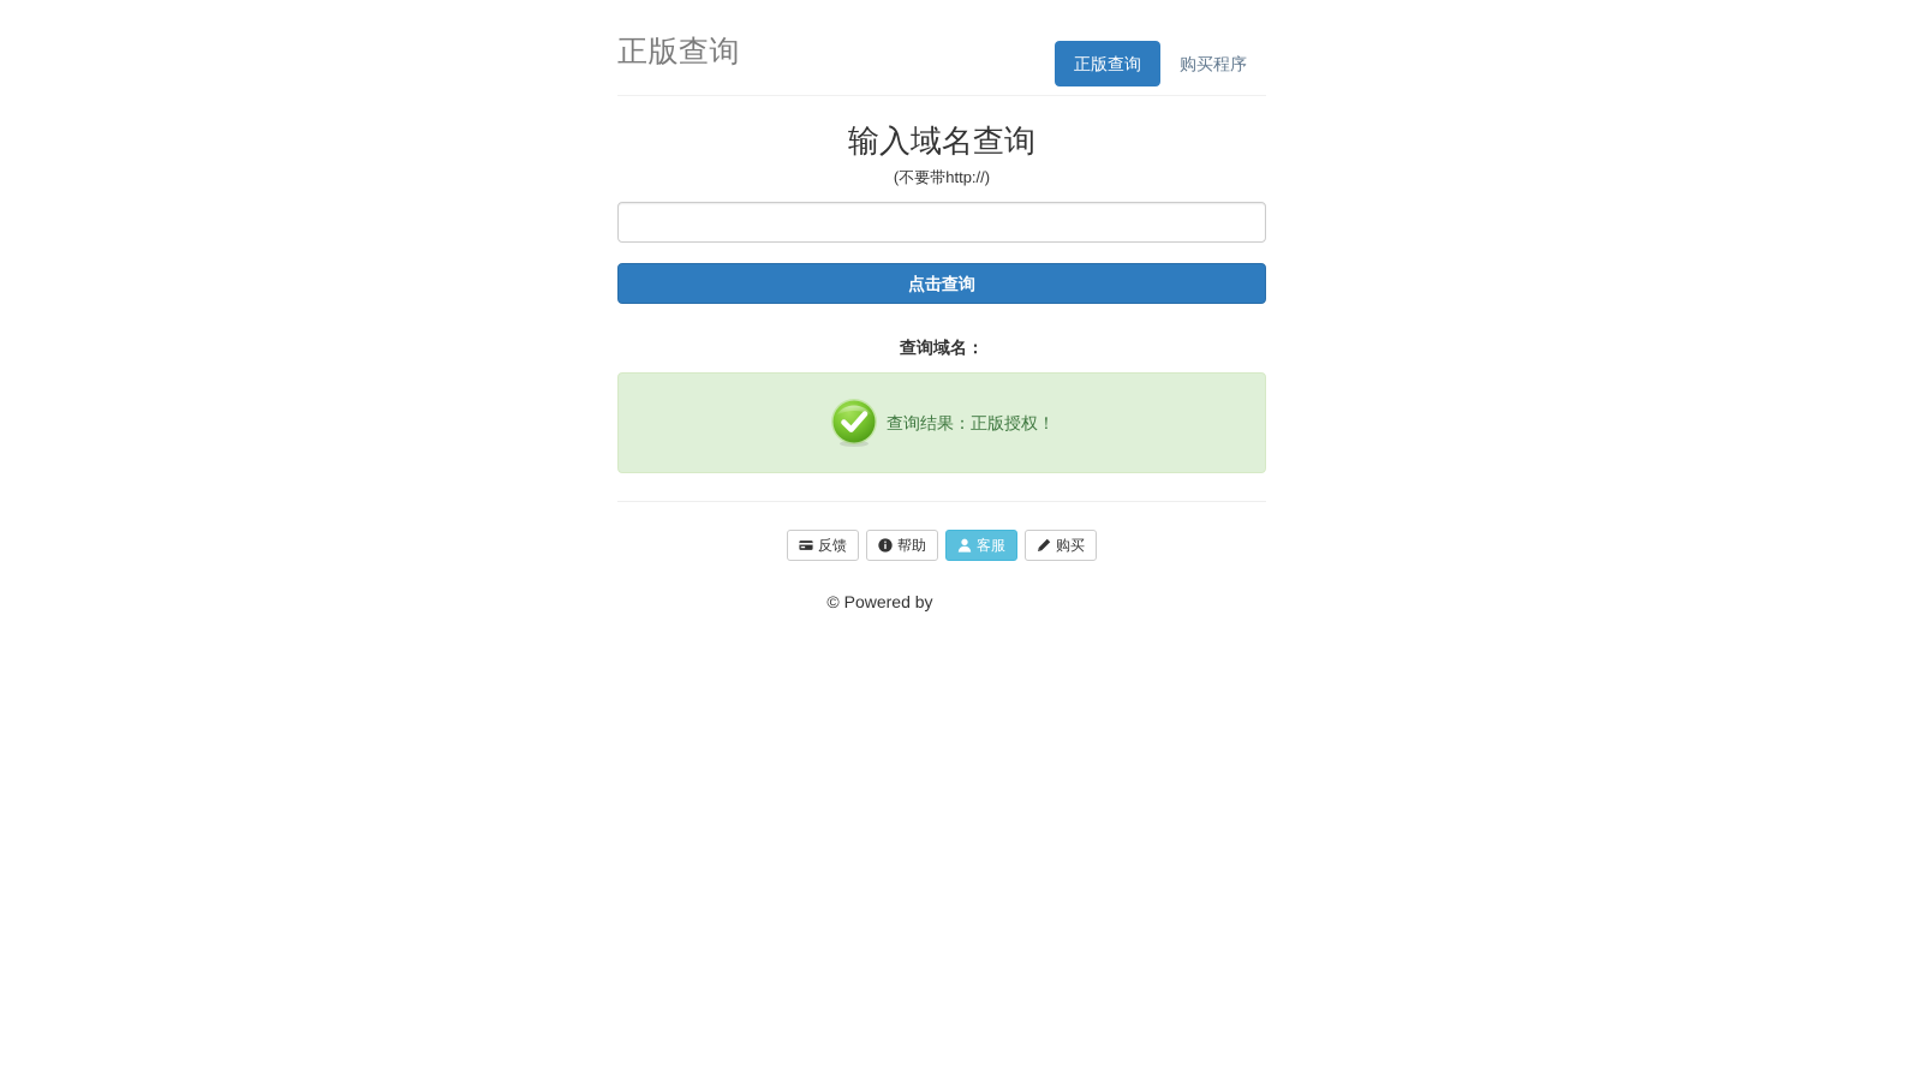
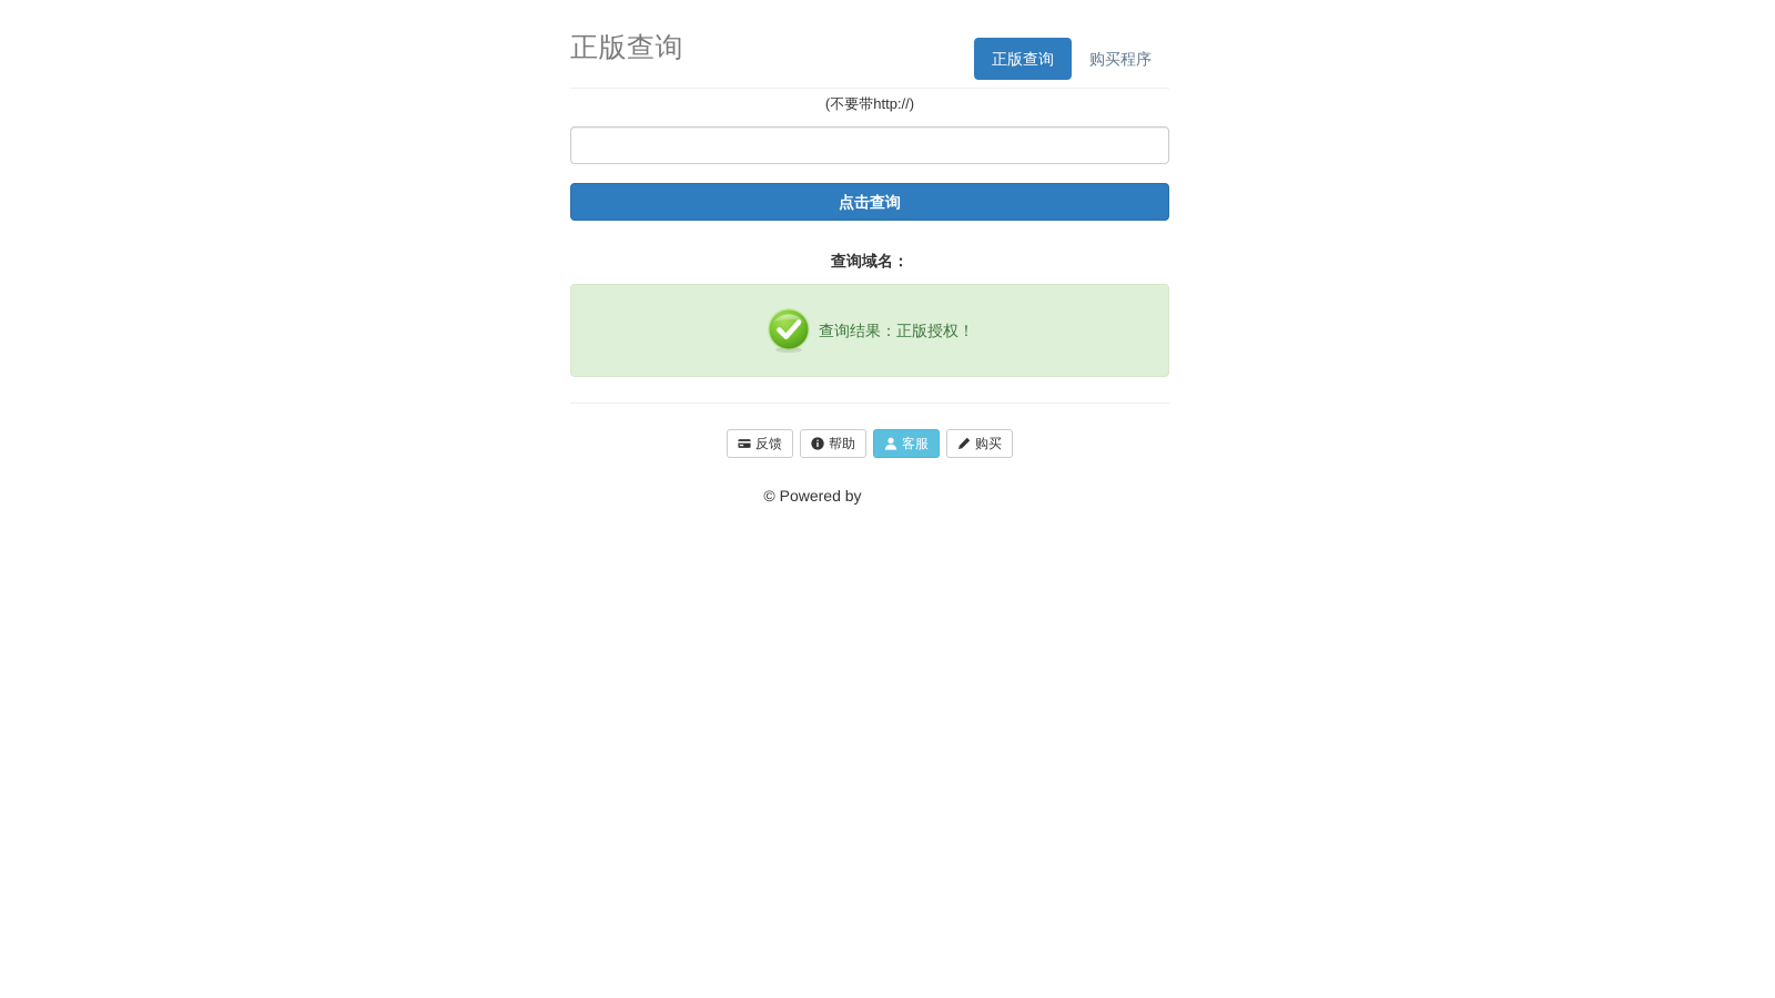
  正版查询
  正版查询
  购买程序
- 输入域名查询
  (不要带http://)
  点击查询
  查询域名：
  查询结果：正版授权！
  反馈
  帮助
  客服
  购买
  © Powered by
